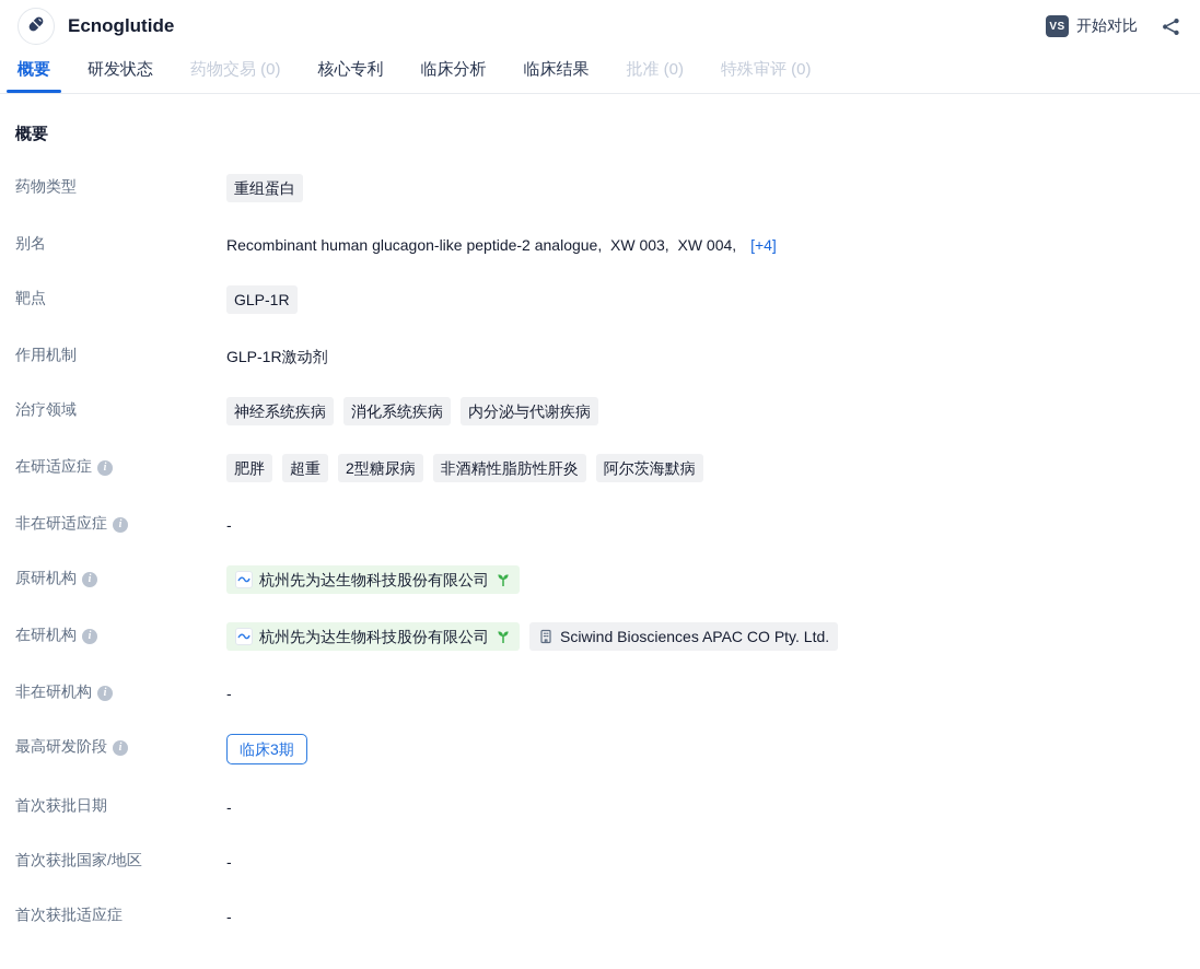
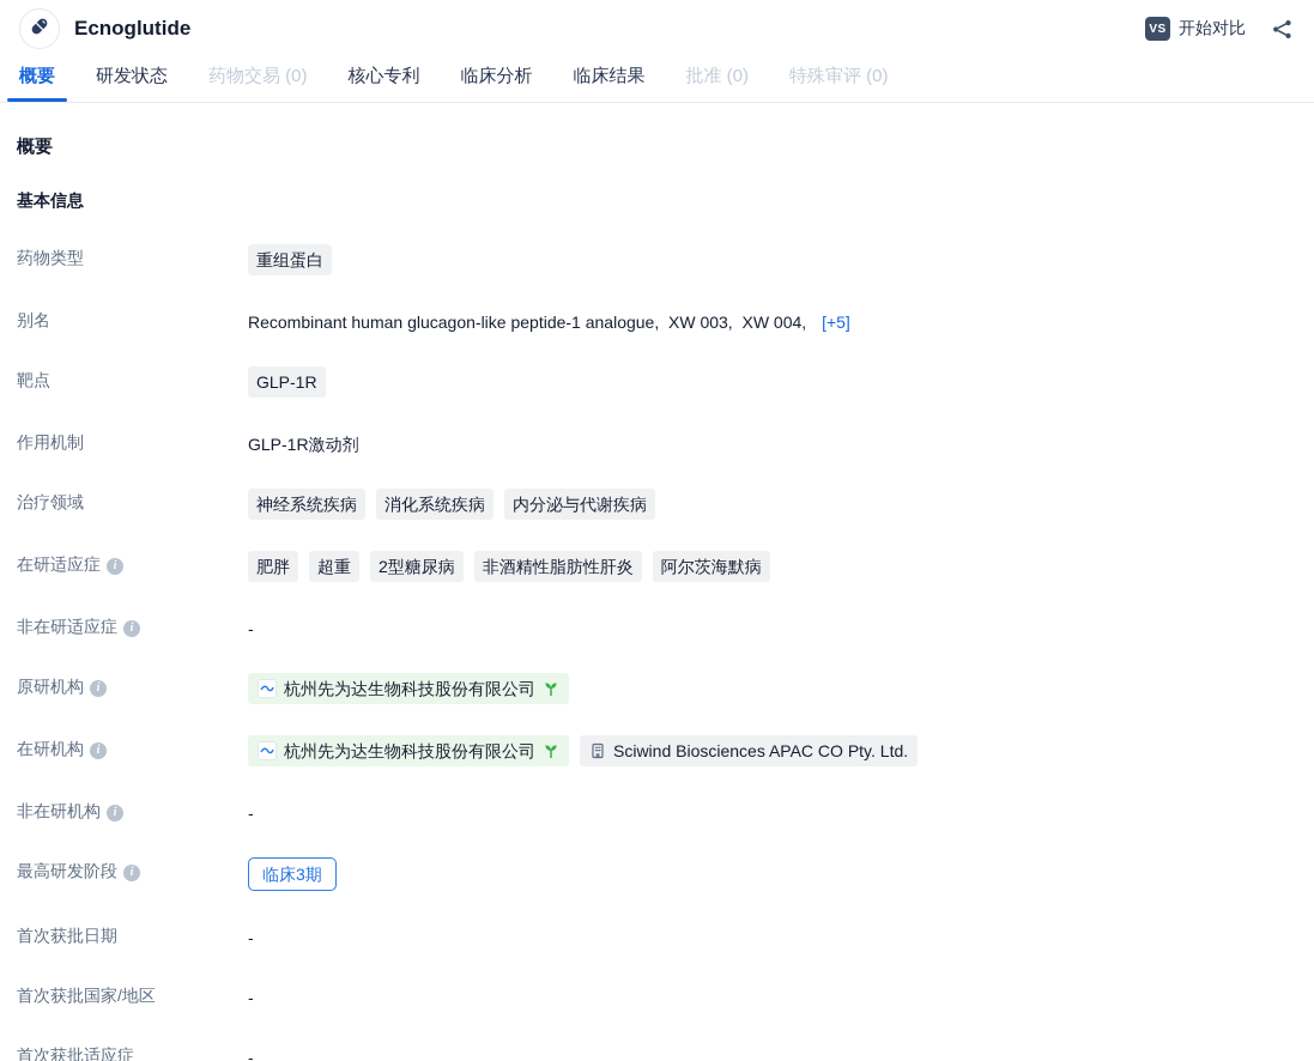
  Ecnoglutide
  VS
  开始对比
  概要
  研发状态
  药物交易 (0)
  核心专利
  临床分析
  临床结果
  批准 (0)
  特殊审评 (0)
  概要
+ 基本信息
  药物类型
  重组蛋白
  别名
- Recombinant human glucagon-like peptide-2 analogue, XW 003, XW 004,
+ Recombinant human glucagon-like peptide-1 analogue, XW 003, XW 004,
- [+4]
+ [+5]
  靶点
  GLP-1R
  作用机制
  GLP-1R激动剂
  治疗领域
  神经系统疾病
  消化系统疾病
  内分泌与代谢疾病
  在研适应症
  i
  肥胖
  超重
  2型糖尿病
  非酒精性脂肪性肝炎
  阿尔茨海默病
  非在研适应症
  i
  -
  原研机构
  i
  杭州先为达生物科技股份有限公司
  在研机构
  i
  杭州先为达生物科技股份有限公司
  Sciwind Biosciences APAC CO Pty. Ltd.
  非在研机构
  i
  -
  最高研发阶段
  i
  临床3期
  首次获批日期
  -
  首次获批国家/地区
  -
  首次获批适应症
  -
